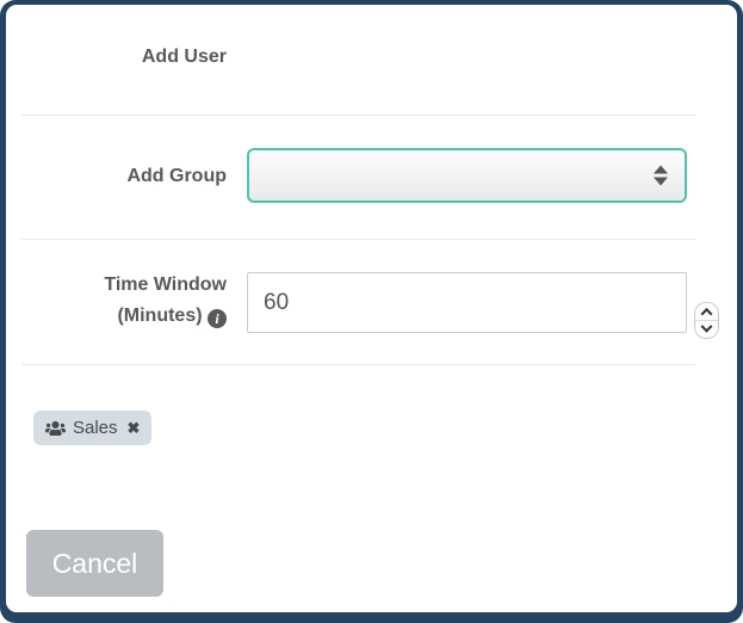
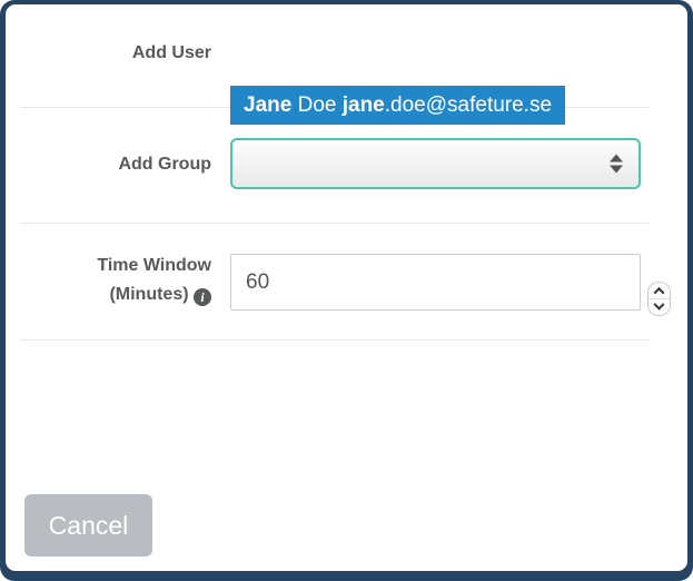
  Add User
+ Jane Doe jane.doe@safeture.se
  Add Group
  Time Window
  (Minutes) i
  60
- Sales
- ✖
  Cancel
